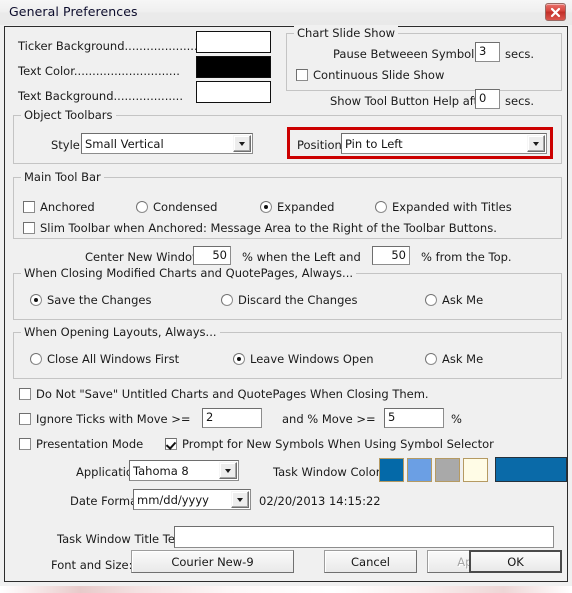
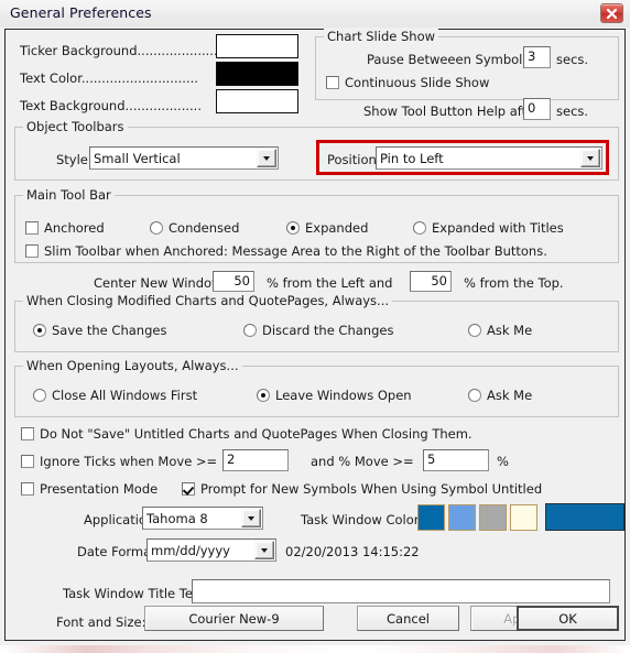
  General Preferences
  Ticker Background...................
  Text Color.............................
  Text Background...................
  Chart Slide Show
  Pause Betweeen Symbol
  3
  secs.
  Continuous Slide Show
  Show Tool Button Help af
  0
  secs.
  Object Toolbars
  Style
  Small Vertical
  Position
  Pin to Left
  Main Tool Bar
  Anchored
  Condensed
  Expanded
  Expanded with Titles
  Slim Toolbar when Anchored: Message Area to the Right of the Toolbar Buttons.
  Center New Windo
  50
- % when the Left and
+ % from the Left and
  50
  % from the Top.
  When Closing Modified Charts and QuotePages, Always...
  Save the Changes
  Discard the Changes
  Ask Me
  When Opening Layouts, Always...
  Close All Windows First
  Leave Windows Open
  Ask Me
  Do Not "Save" Untitled Charts and QuotePages When Closing Them.
- Ignore Ticks with Move >=
+ Ignore Ticks when Move >=
  2
  and % Move >=
  5
  %
  Presentation Mode
- Prompt for New Symbols When Using Symbol Selector
+ Prompt for New Symbols When Using Symbol Untitled
  Tahoma 8
  Task Window Colo
  Date Form
  mm/dd/yyyy
  02/20/2013 14:15:22
  Task Window Title Te
  Font and Size
  Courier New-9
  Cancel
  OK
